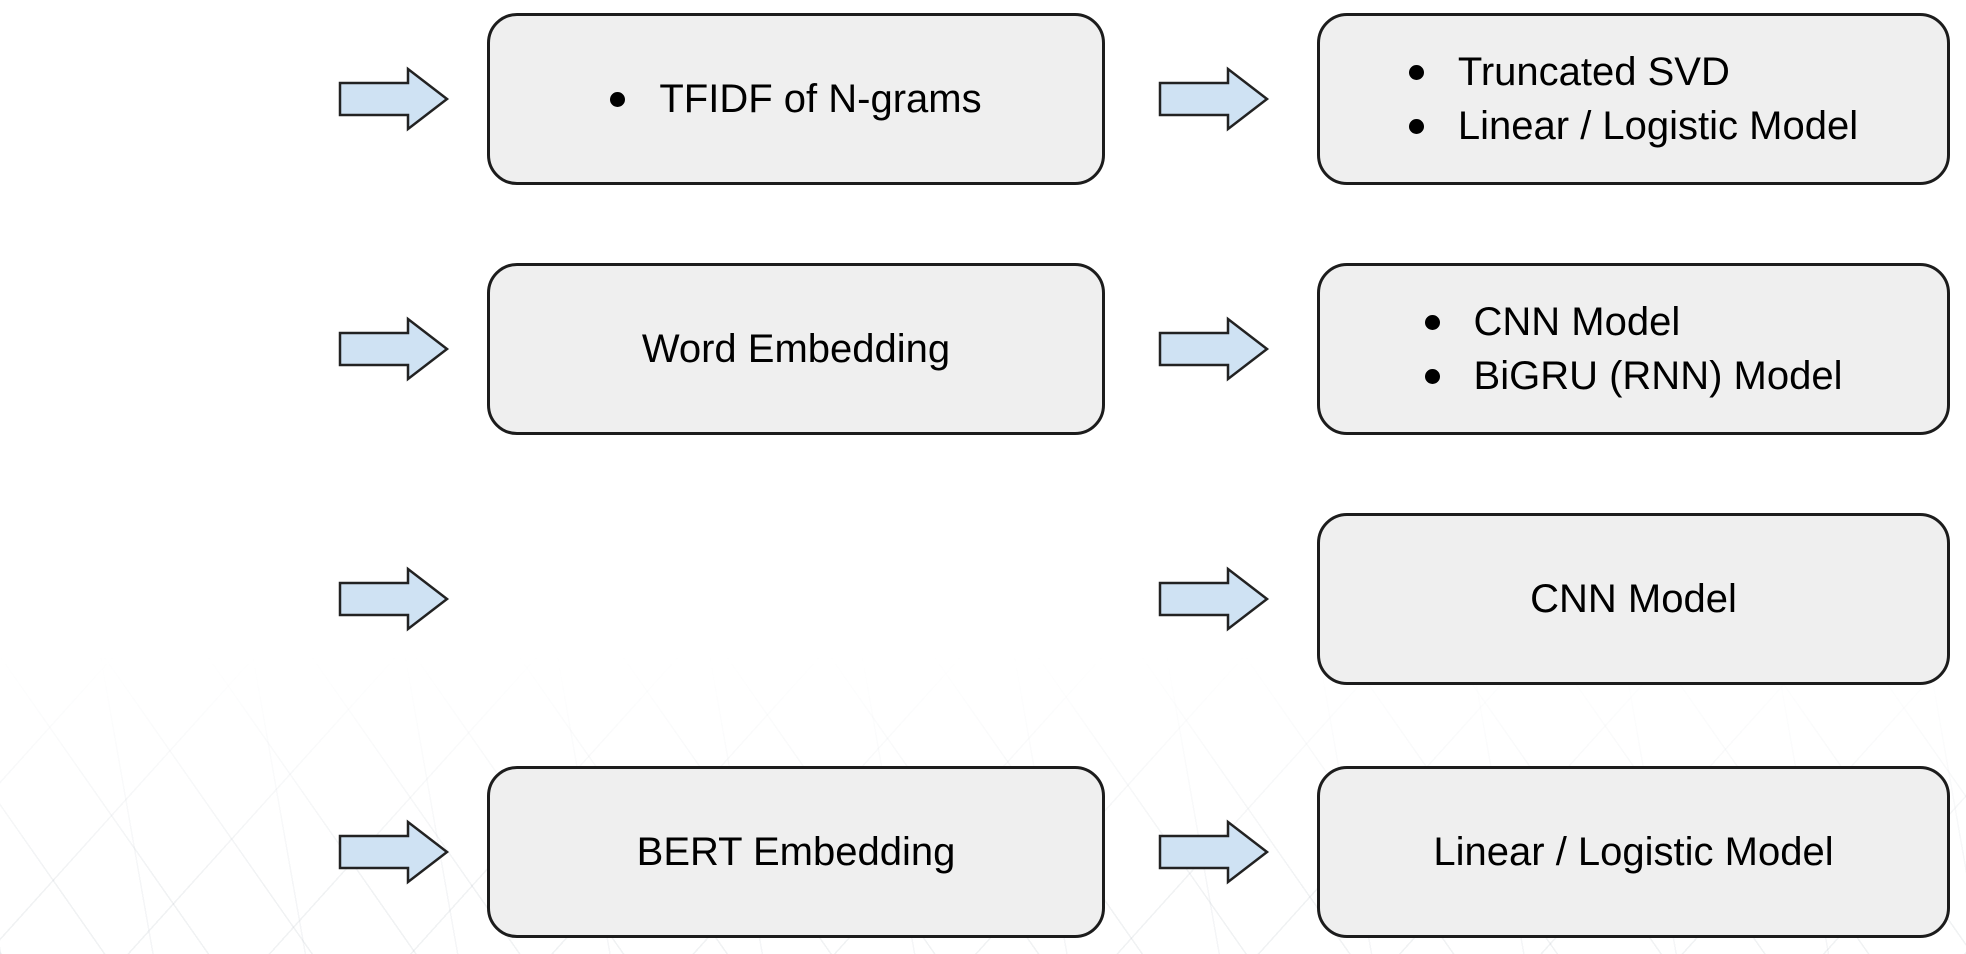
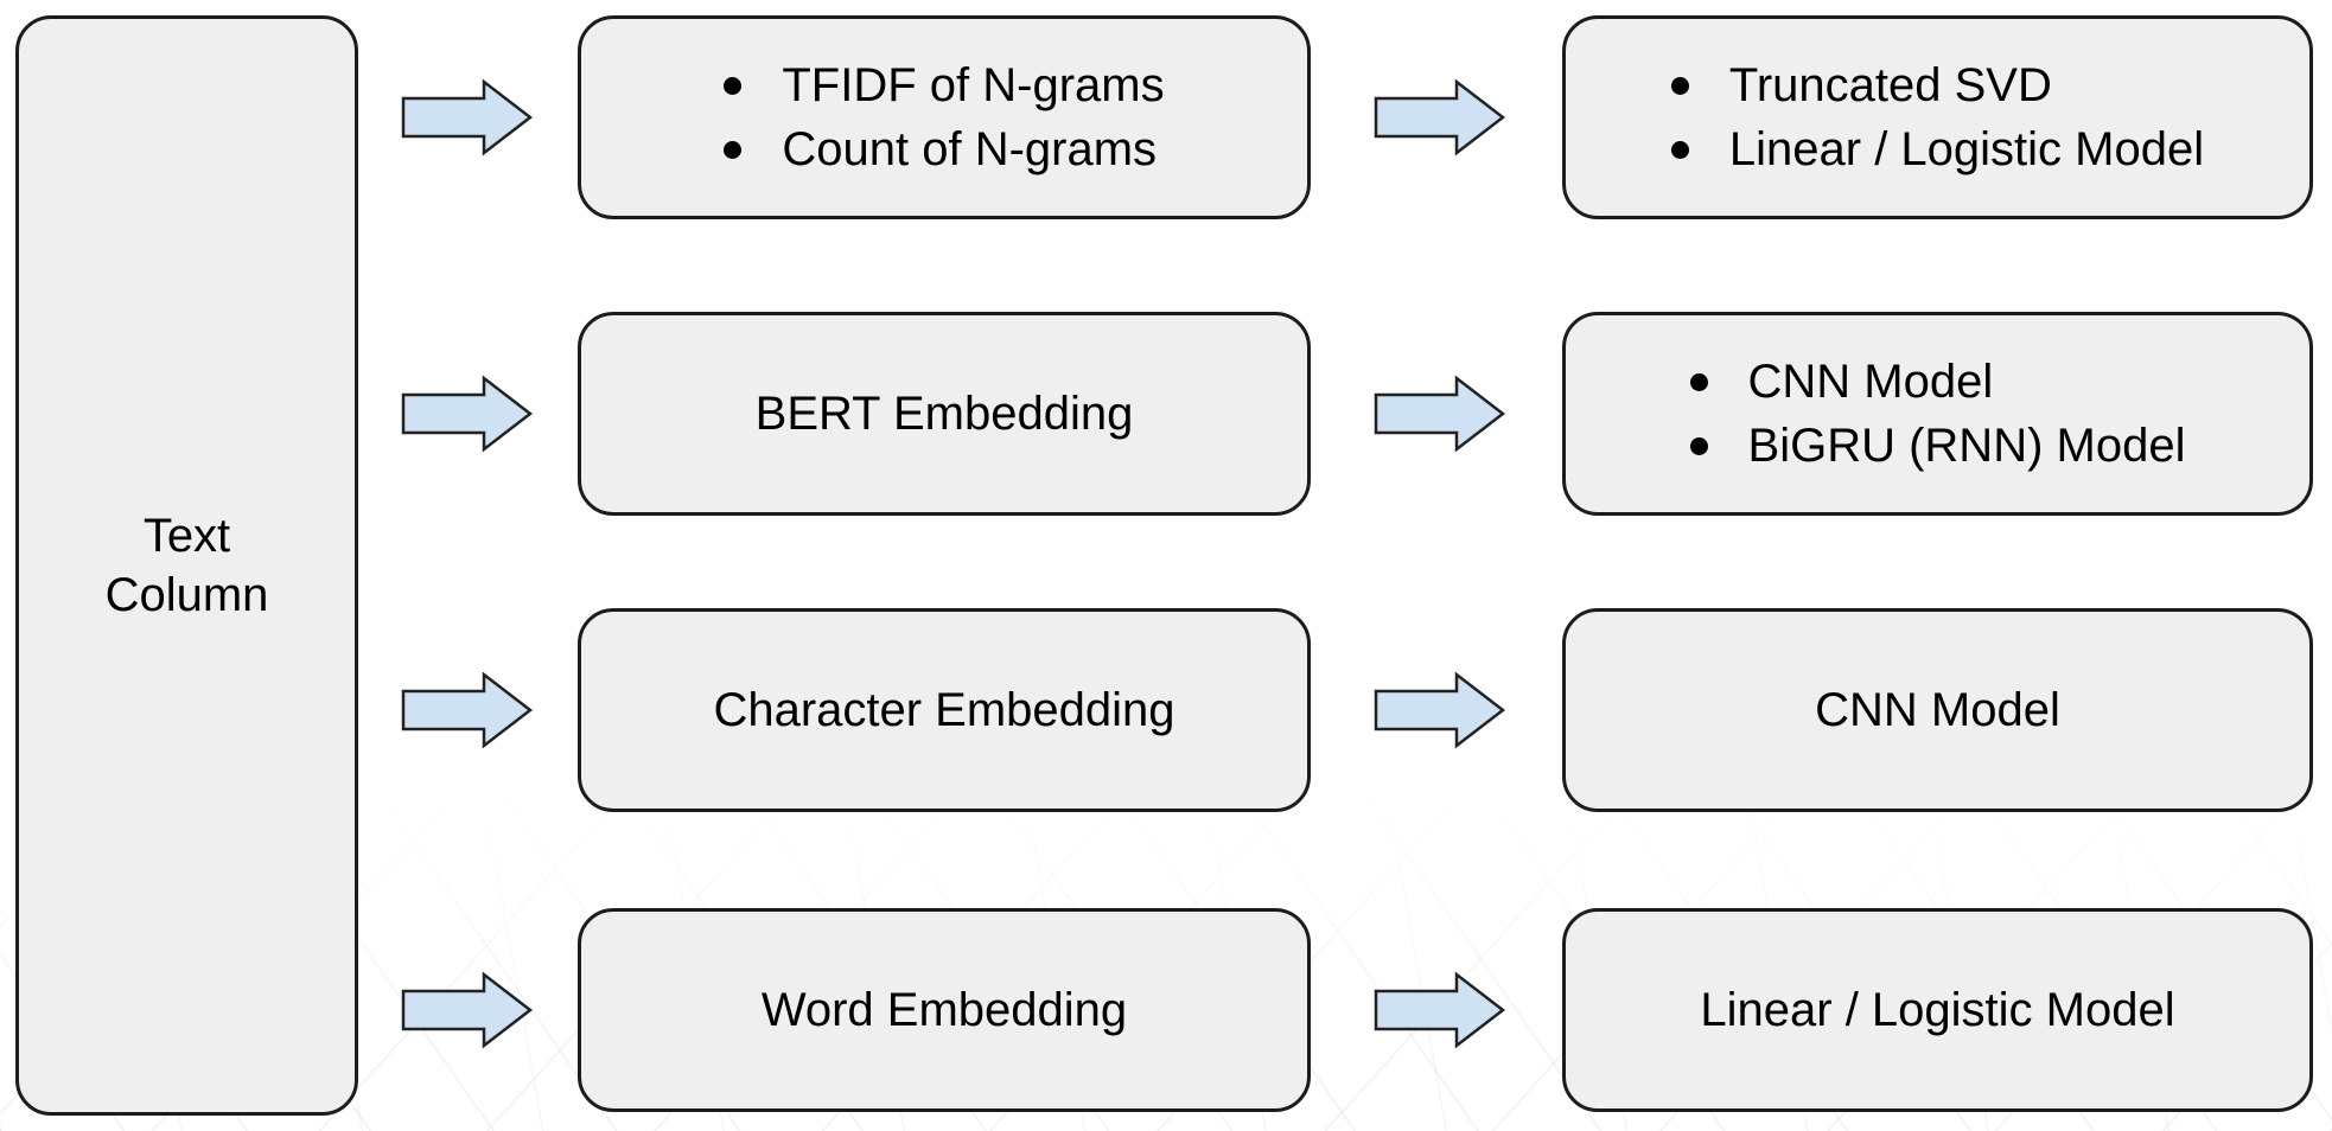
+ Text
+ Column
  TFIDF of N-grams
+ Count of N-grams
  Truncated SVD
  Linear / Logistic Model
- Word Embedding
+ BERT Embedding
  CNN Model
  BiGRU (RNN) Model
+ Character Embedding
  CNN Model
- BERT Embedding
+ Word Embedding
  Linear / Logistic Model
